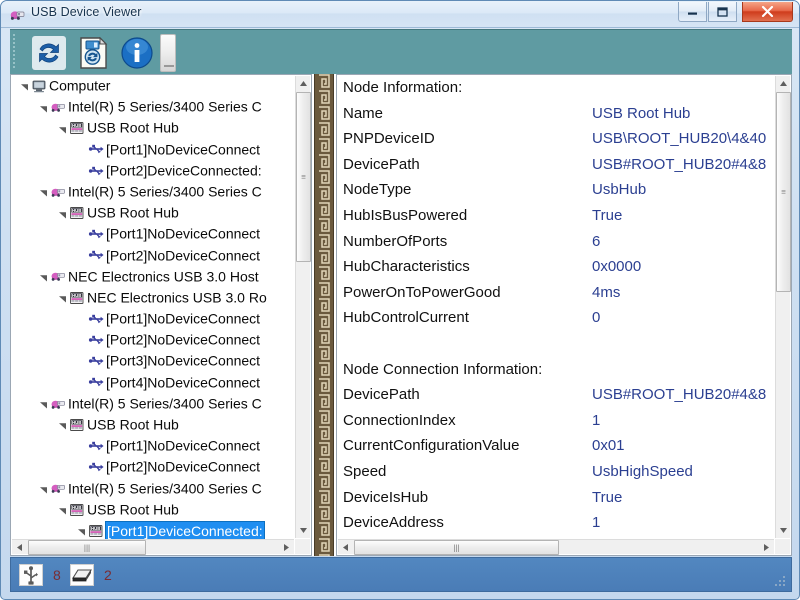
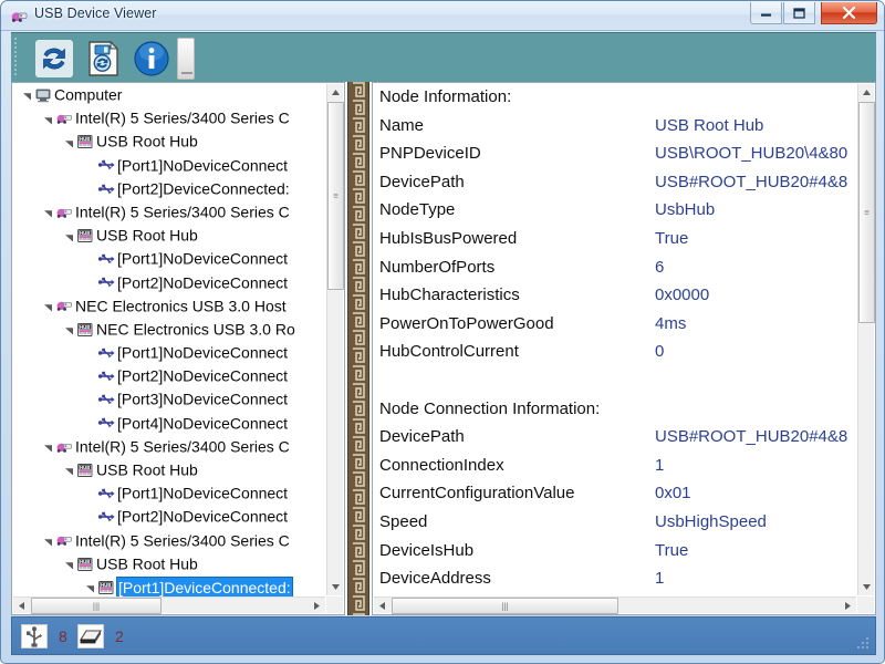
  USB Device Viewer
  Computer
  Intel(R) 5 Series/3400 Series C
  USB Root Hub
  [Port1]NoDeviceConnect
  [Port2]DeviceConnected:
  Intel(R) 5 Series/3400 Series C
  USB Root Hub
  [Port1]NoDeviceConnect
  [Port2]NoDeviceConnect
  NEC Electronics USB 3.0 Host
  NEC Electronics USB 3.0 Ro
  [Port1]NoDeviceConnect
  [Port2]NoDeviceConnect
  [Port3]NoDeviceConnect
  [Port4]NoDeviceConnect
  Intel(R) 5 Series/3400 Series C
  USB Root Hub
  [Port1]NoDeviceConnect
  [Port2]NoDeviceConnect
  Intel(R) 5 Series/3400 Series C
  USB Root Hub
  [Port1]DeviceConnected:
  ≡
  |||
  Node Information:
  Name
  USB Root Hub
  PNPDeviceID
- USB\ROOT_HUB20\4&40
+ USB\ROOT_HUB20\4&80
  DevicePath
  USB#ROOT_HUB20#4&8
  NodeType
  UsbHub
  HubIsBusPowered
  True
  NumberOfPorts
  6
  HubCharacteristics
  0x0000
  PowerOnToPowerGood
  4ms
  HubControlCurrent
  0
  Node Connection Information:
  DevicePath
  USB#ROOT_HUB20#4&8
  ConnectionIndex
  1
  CurrentConfigurationValue
  0x01
  Speed
  UsbHighSpeed
  DeviceIsHub
  True
  DeviceAddress
  1
  ≡
  |||
  8
  2
